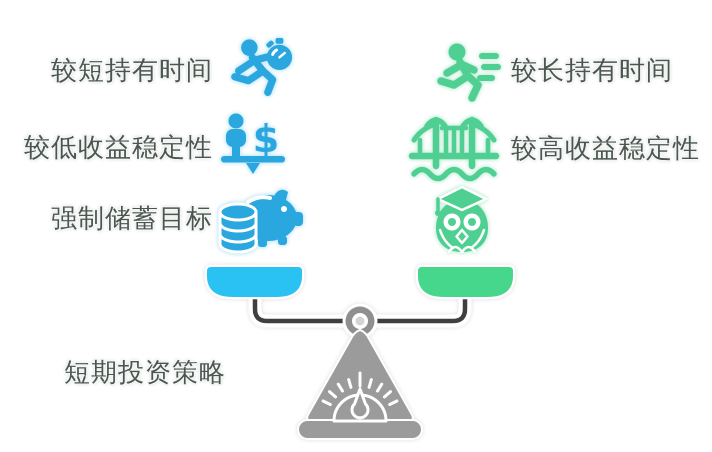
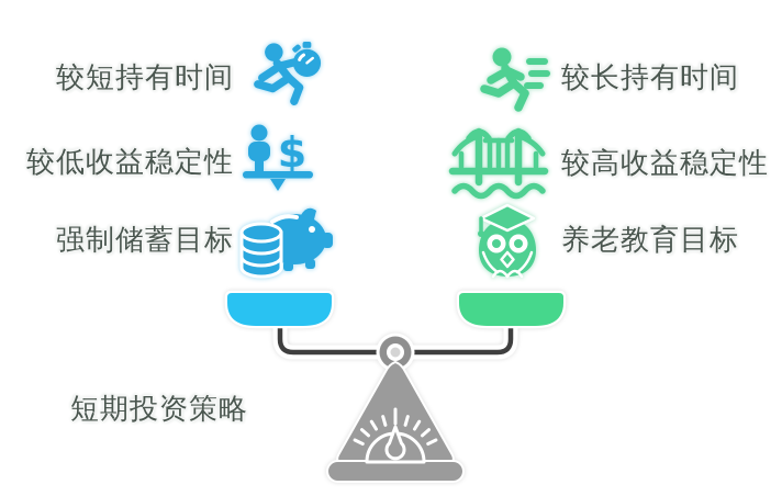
  较短持有时间
  较低收益稳定性
  强制储蓄目标
  较长持有时间
  较高收益稳定性
+ 养老教育目标
  短期投资策略
  $
